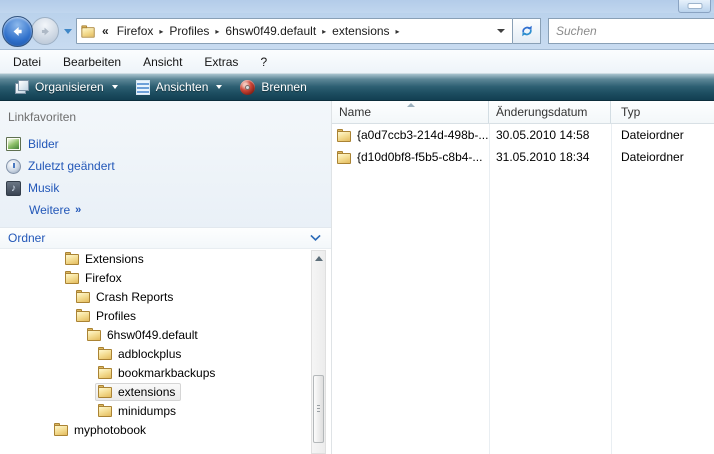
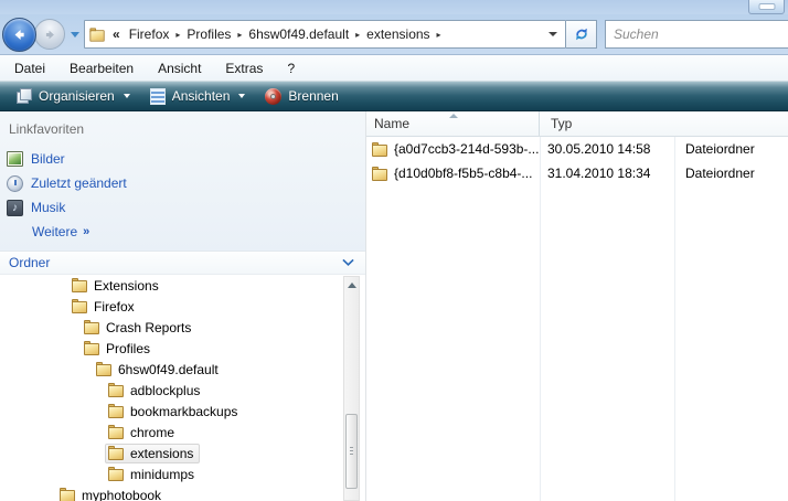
  «
  Firefox
  ▸
  Profiles
  ▸
  6hsw0f49.default
  ▸
  extensions
  ▸
  Suchen
  Datei
  Bearbeiten
  Ansicht
  Extras
  ?
  Organisieren
  Ansichten
  Brennen
  Linkfavoriten
  Bilder
  Zuletzt geändert
  ♪
  Musik
  Weitere
  »
  Ordner
  Extensions
  Firefox
  Crash Reports
  Profiles
  6hsw0f49.default
  adblockplus
  bookmarkbackups
+ chrome
  extensions
  minidumps
  myphotobook
  Name
- Änderungsdatum
  Typ
- {a0d7ccb3-214d-498b-...
+ {a0d7ccb3-214d-593b-...
  30.05.2010 14:58
  Dateiordner
  {d10d0bf8-f5b5-c8b4-...
- 31.05.2010 18:34
+ 31.04.2010 18:34
  Dateiordner
